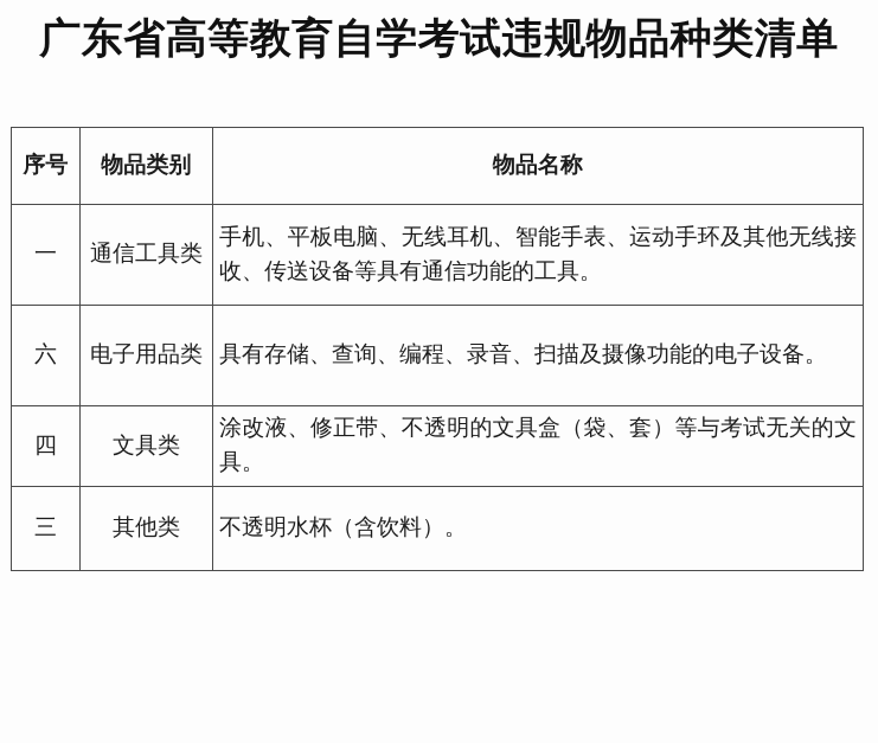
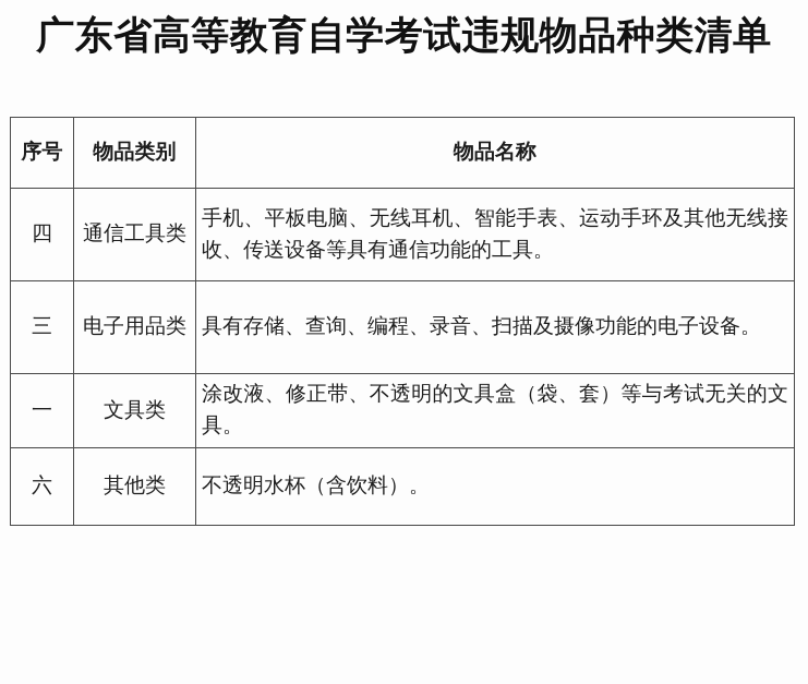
  广东省高等教育自学考试违规物品种类清单
  序号	物品类别	物品名称
- 一	通信工具类	手机、平板电脑、无线耳机、智能手表、运动手环及其他无线接收、传送设备等具有通信功能的工具。
+ 四	通信工具类	手机、平板电脑、无线耳机、智能手表、运动手环及其他无线接收、传送设备等具有通信功能的工具。
- 六	电子用品类	具有存储、查询、编程、录音、扫描及摄像功能的电子设备。
+ 三	电子用品类	具有存储、查询、编程、录音、扫描及摄像功能的电子设备。
- 四	文具类	涂改液、修正带、不透明的文具盒（袋、套）等与考试无关的文具。
+ 一	文具类	涂改液、修正带、不透明的文具盒（袋、套）等与考试无关的文具。
- 三	其他类	不透明水杯（含饮料）。
+ 六	其他类	不透明水杯（含饮料）。
